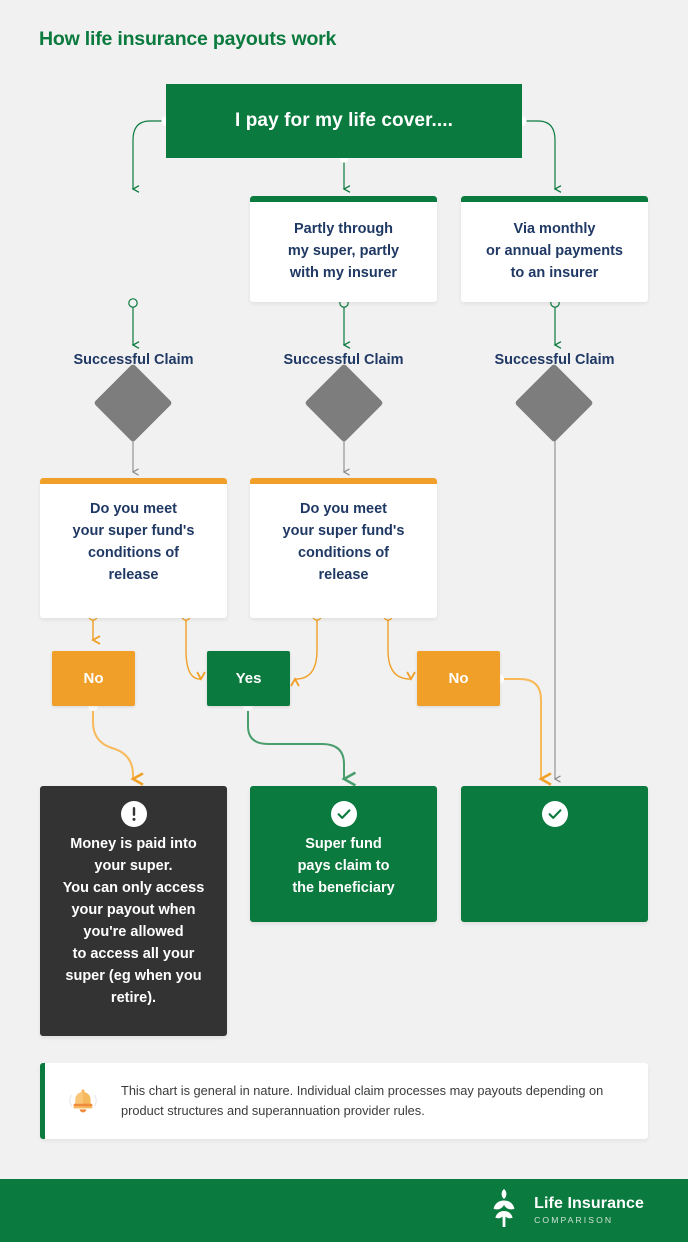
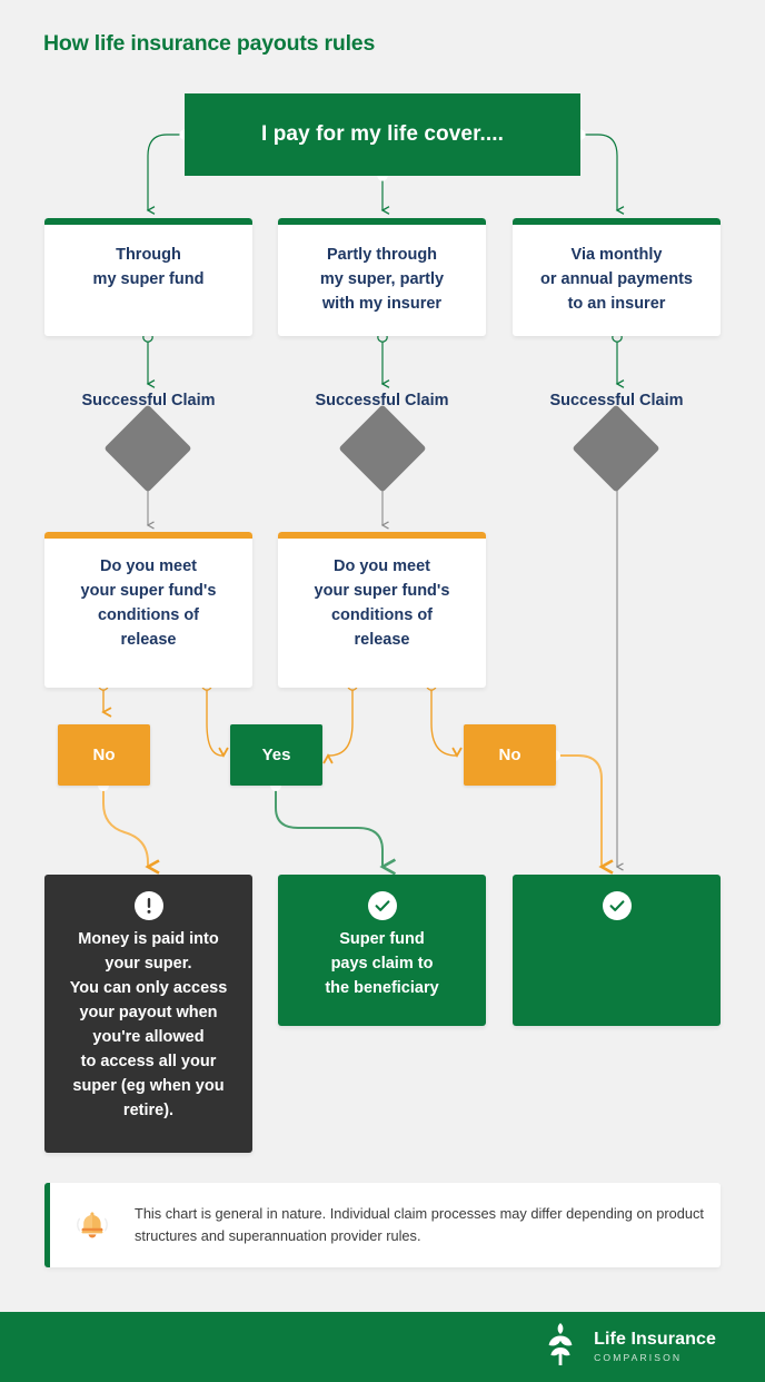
- How life insurance payouts work
+ How life insurance payouts rules
  I pay for my life cover....
+ Through
+ my super fund
  Partly through
  my super, partly
  with my insurer
  Via monthly
  or annual payments
  to an insurer
  Successful Claim
  Successful Claim
  Successful Claim
  Do you meet
  your super fund's
  conditions of
  release
  Do you meet
  your super fund's
  conditions of
  release
  No
  Yes
  No
  Money is paid into
  your super.
  You can only access
  your payout when
  you're allowed
  to access all your
  super (eg when you
  retire).
  Super fund
  pays claim to
  the beneficiary
- This chart is general in nature. Individual claim processes may payouts depending on product structures and superannuation provider rules.
+ This chart is general in nature. Individual claim processes may differ depending on product structures and superannuation provider rules.
  Life Insurance
  COMPARISON
